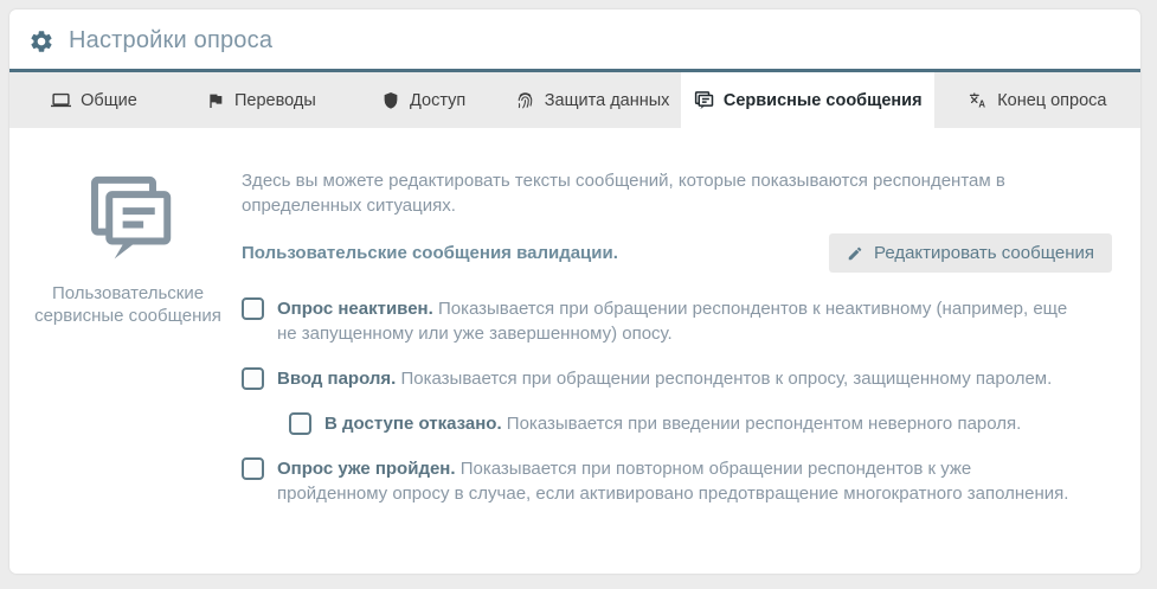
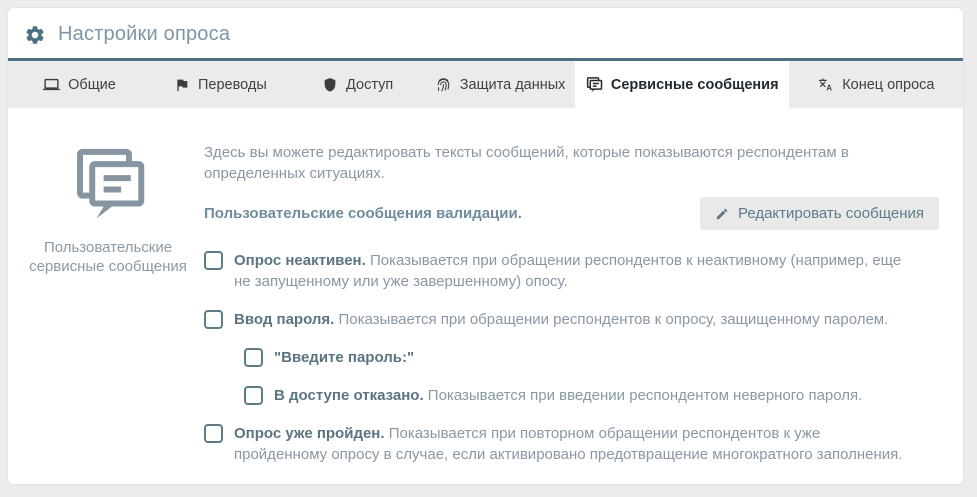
  Настройки опроса
  Общие
  Переводы
  Доступ
  Защита данных
  Сервисные сообщения
  A
  Конец опроса
  Пользовательские сервисные сообщения
  Здесь вы можете редактировать тексты сообщений, которые показываются респондентам в определенных ситуациях.
  Пользовательские сообщения валидации.
  Редактировать сообщения
  Опрос неактивен. Показывается при обращении респондентов к неактивному (например, еще не запущенному или уже завершенному) опосу.
  Ввод пароля. Показывается при обращении респондентов к опросу, защищенному паролем.
+ "Введите пароль:"
  В доступе отказано. Показывается при введении респондентом неверного пароля.
  Опрос уже пройден. Показывается при повторном обращении респондентов к уже пройденному опросу в случае, если активировано предотвращение многократного заполнения.
